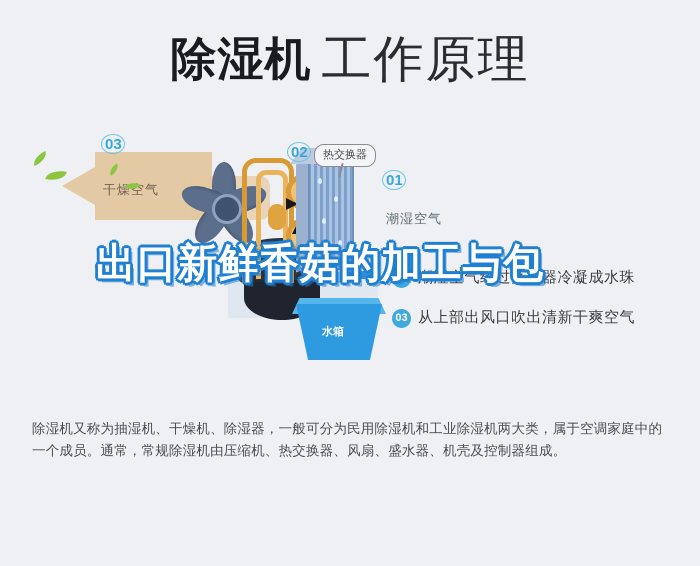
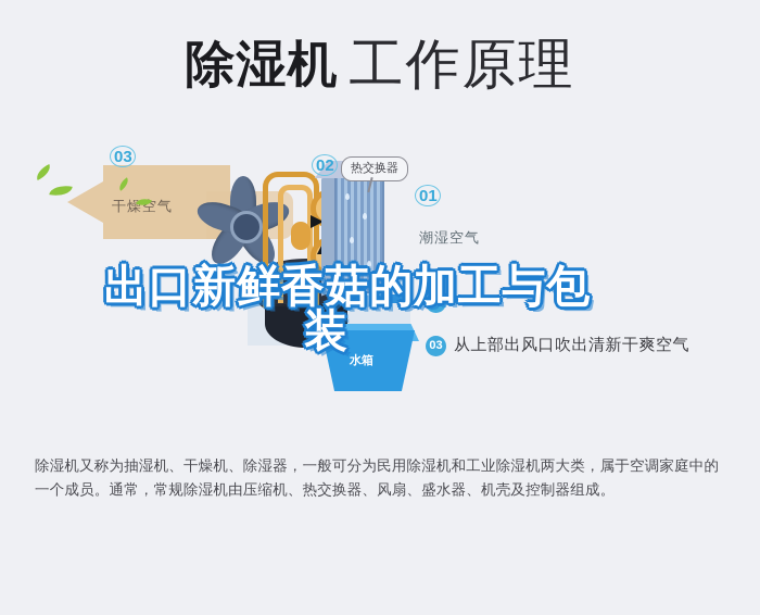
  除湿机 工作原理
  干燥空气
  压缩机
  水箱
  热交换器
  03
  02
  01
  潮湿空气
  02
- 潮湿空气经过蒸发器冷凝成水珠
  03
  从上部出风口吹出清新干爽空气
  出口新鲜香菇的加工与包
+ 装
  除湿机又称为抽湿机、干燥机、除湿器，一般可分为民用除湿机和工业除湿机两大类，属于空调家庭中的一个成员。通常，常规除湿机由压缩机、热交换器、风扇、盛水器、机壳及控制器组成。
